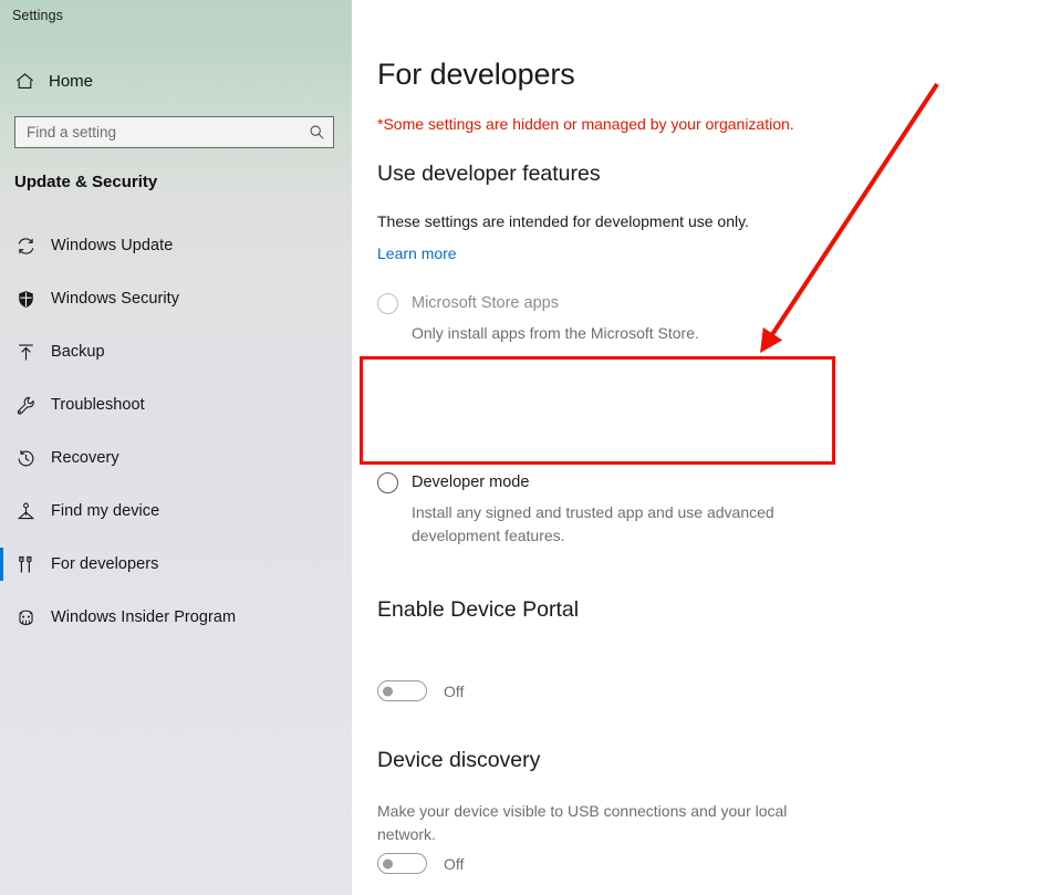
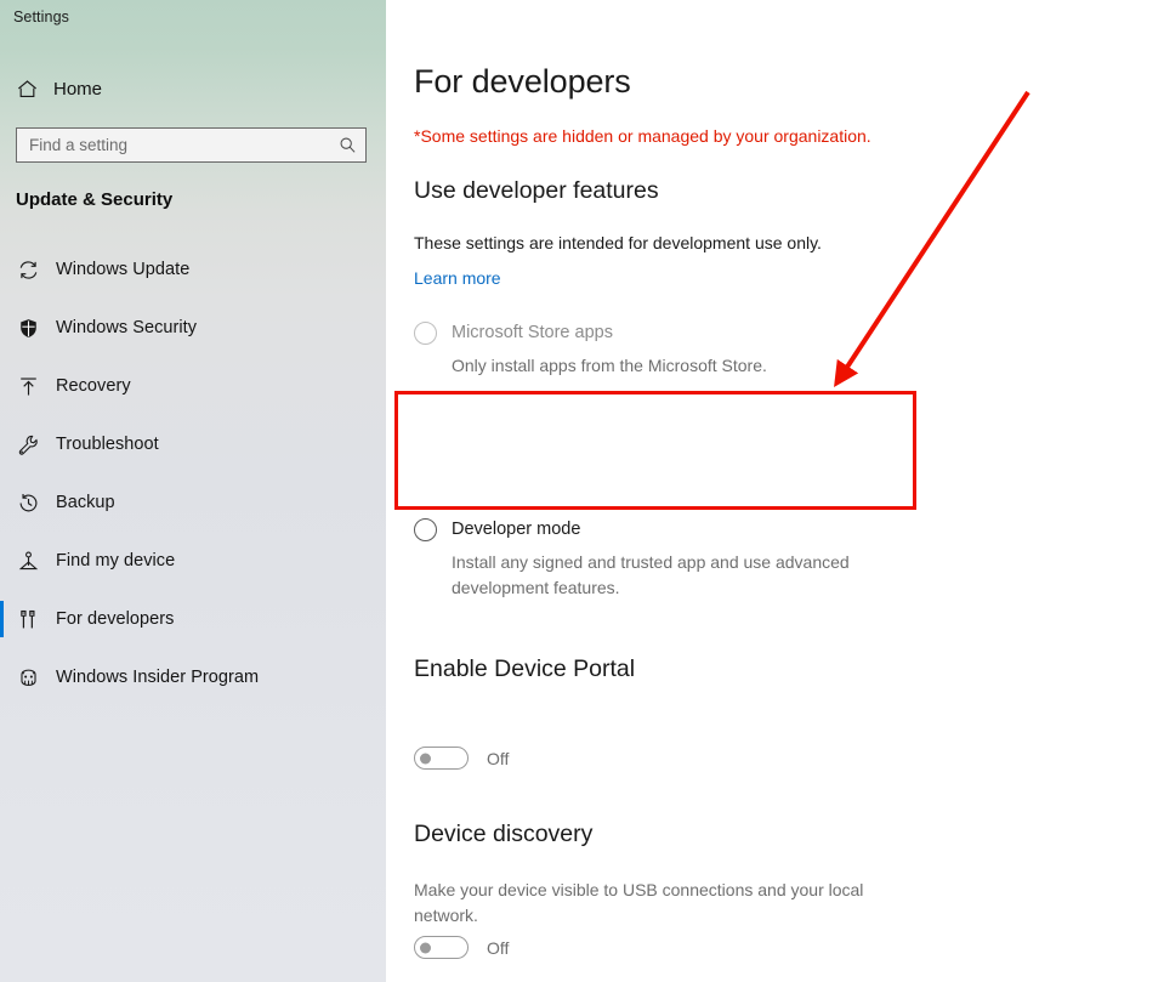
  Settings
  Home
  Find a setting
  Update & Security
  Windows Update
  Windows Security
- Backup
+ Recovery
  Troubleshoot
- Recovery
+ Backup
  Find my device
  For developers
  Windows Insider Program
  For developers
  *Some settings are hidden or managed by your organization.
  Use developer features
  These settings are intended for development use only.
  Learn more
  Microsoft Store apps
  Only install apps from the Microsoft Store.
  Developer mode
  Install any signed and trusted app and use advanced development features.
  Enable Device Portal
  Off
  Device discovery
  Make your device visible to USB connections and your local network.
  Off
